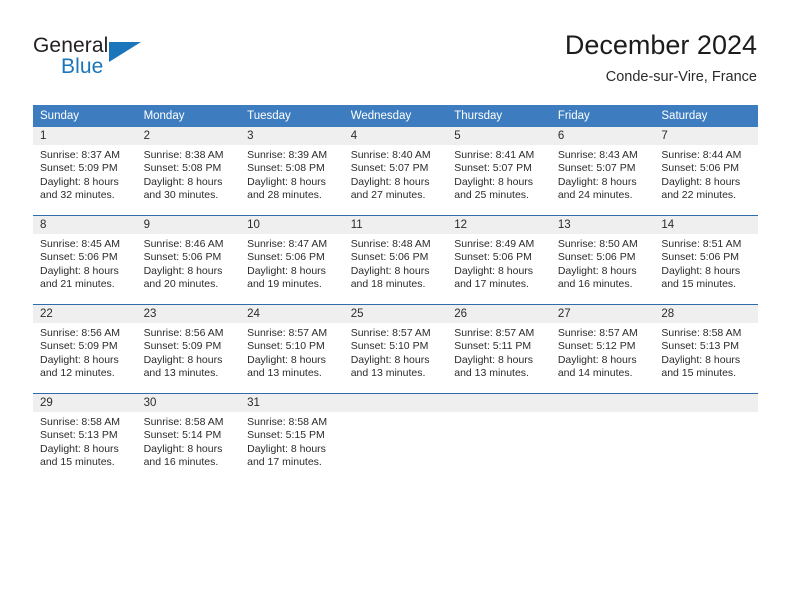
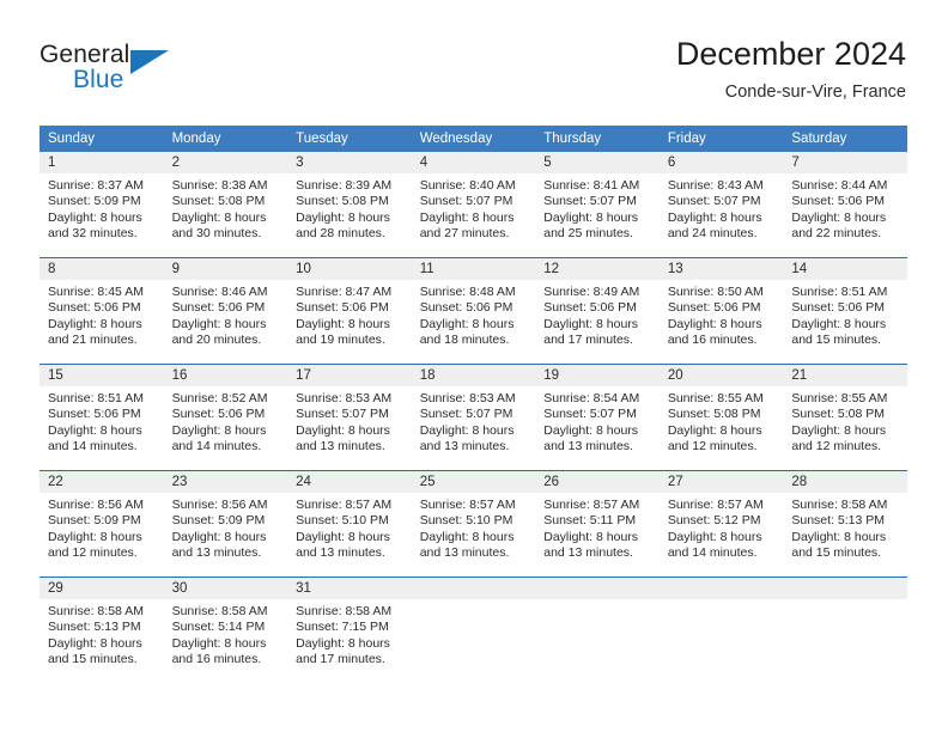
  General
  Blue
  December 2024
  Conde-sur-Vire, France
  Sunday	Monday	Tuesday	Wednesday	Thursday	Friday	Saturday
  1Sunrise: 8:37 AMSunset: 5:09 PMDaylight: 8 hoursand 32 minutes.	2Sunrise: 8:38 AMSunset: 5:08 PMDaylight: 8 hoursand 30 minutes.	3Sunrise: 8:39 AMSunset: 5:08 PMDaylight: 8 hoursand 28 minutes.	4Sunrise: 8:40 AMSunset: 5:07 PMDaylight: 8 hoursand 27 minutes.	5Sunrise: 8:41 AMSunset: 5:07 PMDaylight: 8 hoursand 25 minutes.	6Sunrise: 8:43 AMSunset: 5:07 PMDaylight: 8 hoursand 24 minutes.	7Sunrise: 8:44 AMSunset: 5:06 PMDaylight: 8 hoursand 22 minutes.
  8Sunrise: 8:45 AMSunset: 5:06 PMDaylight: 8 hoursand 21 minutes.	9Sunrise: 8:46 AMSunset: 5:06 PMDaylight: 8 hoursand 20 minutes.	10Sunrise: 8:47 AMSunset: 5:06 PMDaylight: 8 hoursand 19 minutes.	11Sunrise: 8:48 AMSunset: 5:06 PMDaylight: 8 hoursand 18 minutes.	12Sunrise: 8:49 AMSunset: 5:06 PMDaylight: 8 hoursand 17 minutes.	13Sunrise: 8:50 AMSunset: 5:06 PMDaylight: 8 hoursand 16 minutes.	14Sunrise: 8:51 AMSunset: 5:06 PMDaylight: 8 hoursand 15 minutes.
+ 15Sunrise: 8:51 AMSunset: 5:06 PMDaylight: 8 hoursand 14 minutes.	16Sunrise: 8:52 AMSunset: 5:06 PMDaylight: 8 hoursand 14 minutes.	17Sunrise: 8:53 AMSunset: 5:07 PMDaylight: 8 hoursand 13 minutes.	18Sunrise: 8:53 AMSunset: 5:07 PMDaylight: 8 hoursand 13 minutes.	19Sunrise: 8:54 AMSunset: 5:07 PMDaylight: 8 hoursand 13 minutes.	20Sunrise: 8:55 AMSunset: 5:08 PMDaylight: 8 hoursand 12 minutes.	21Sunrise: 8:55 AMSunset: 5:08 PMDaylight: 8 hoursand 12 minutes.
  22Sunrise: 8:56 AMSunset: 5:09 PMDaylight: 8 hoursand 12 minutes.	23Sunrise: 8:56 AMSunset: 5:09 PMDaylight: 8 hoursand 13 minutes.	24Sunrise: 8:57 AMSunset: 5:10 PMDaylight: 8 hoursand 13 minutes.	25Sunrise: 8:57 AMSunset: 5:10 PMDaylight: 8 hoursand 13 minutes.	26Sunrise: 8:57 AMSunset: 5:11 PMDaylight: 8 hoursand 13 minutes.	27Sunrise: 8:57 AMSunset: 5:12 PMDaylight: 8 hoursand 14 minutes.	28Sunrise: 8:58 AMSunset: 5:13 PMDaylight: 8 hoursand 15 minutes.
- 29Sunrise: 8:58 AMSunset: 5:13 PMDaylight: 8 hoursand 15 minutes.	30Sunrise: 8:58 AMSunset: 5:14 PMDaylight: 8 hoursand 16 minutes.	31Sunrise: 8:58 AMSunset: 5:15 PMDaylight: 8 hoursand 17 minutes.
+ 29Sunrise: 8:58 AMSunset: 5:13 PMDaylight: 8 hoursand 15 minutes.	30Sunrise: 8:58 AMSunset: 5:14 PMDaylight: 8 hoursand 16 minutes.	31Sunrise: 8:58 AMSunset: 7:15 PMDaylight: 8 hoursand 17 minutes.
